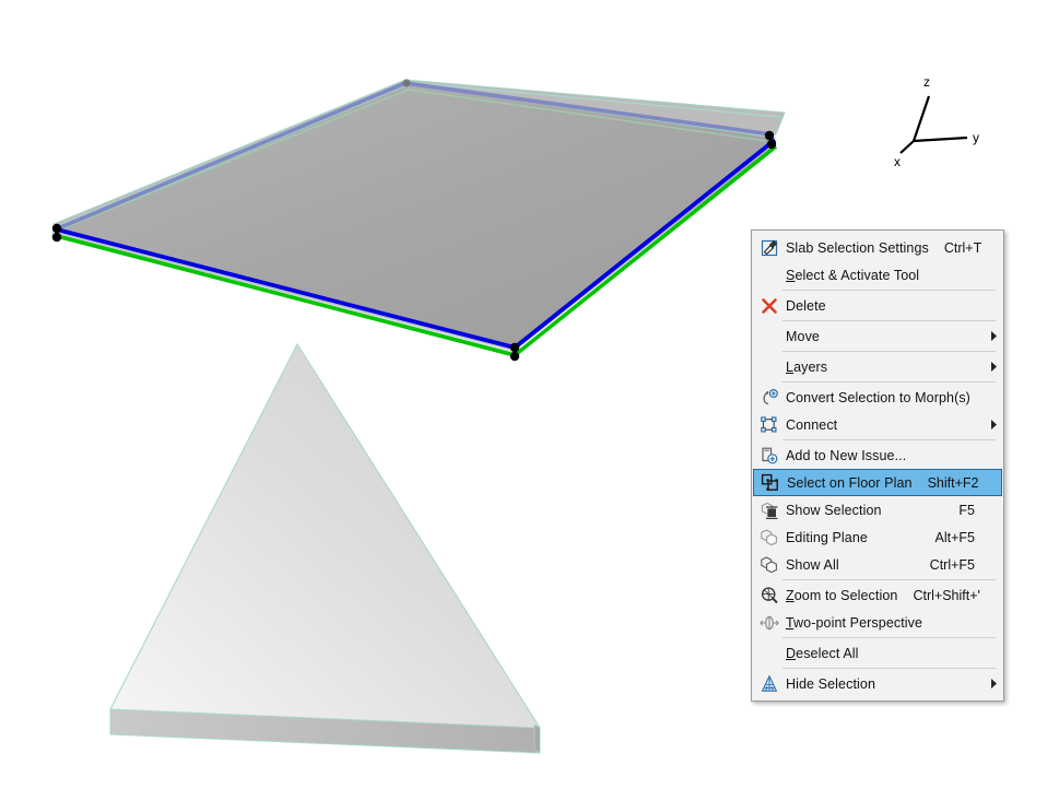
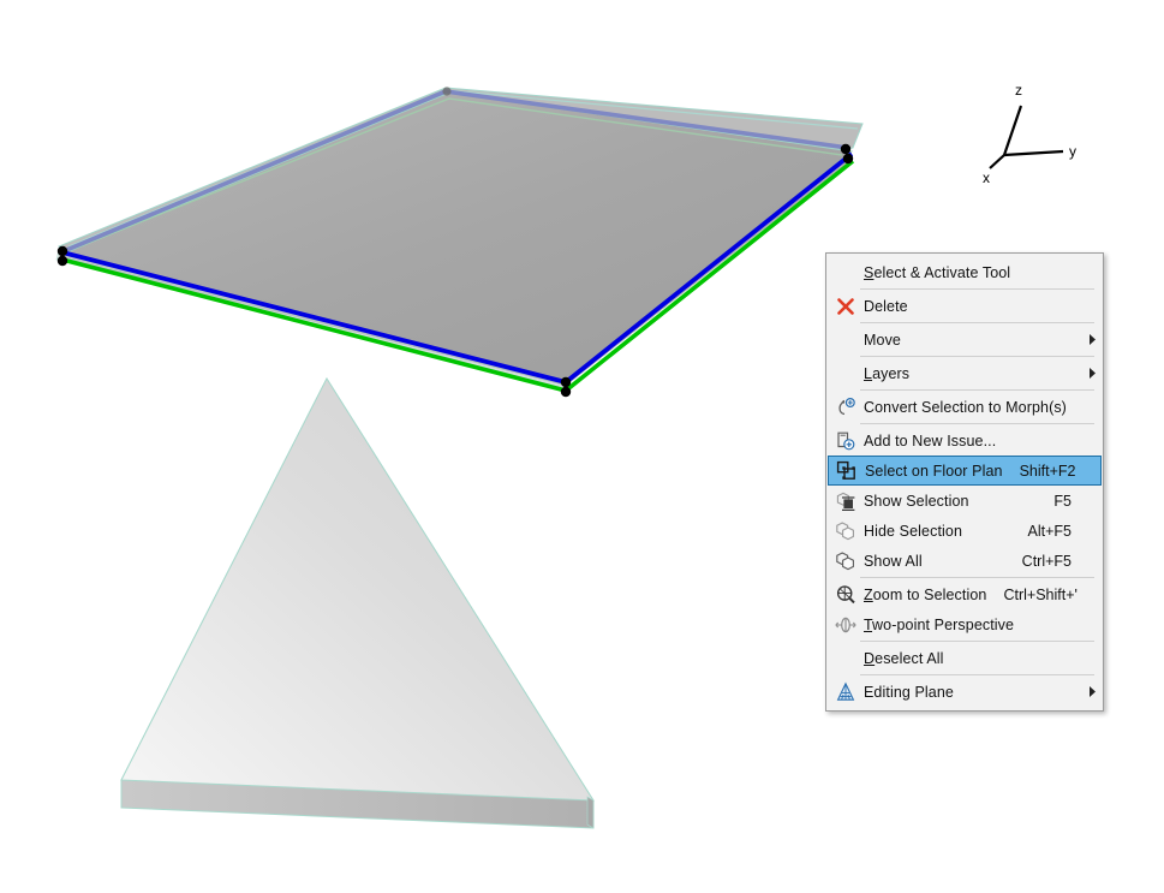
  z
  y
  x
- Slab Selection Settings
- Ctrl+T
  Select & Activate Tool
  Delete
  Move
  Layers
  Convert Selection to Morph(s)
- Connect
  Add to New Issue...
  Select on Floor Plan
  Shift+F2
  Show Selection
  F5
- Editing Plane
+ Hide Selection
  Alt+F5
  Show All
  Ctrl+F5
  Zoom to Selection
  Ctrl+Shift+'
  Two-point Perspective
  Deselect All
- Hide Selection
+ Editing Plane
